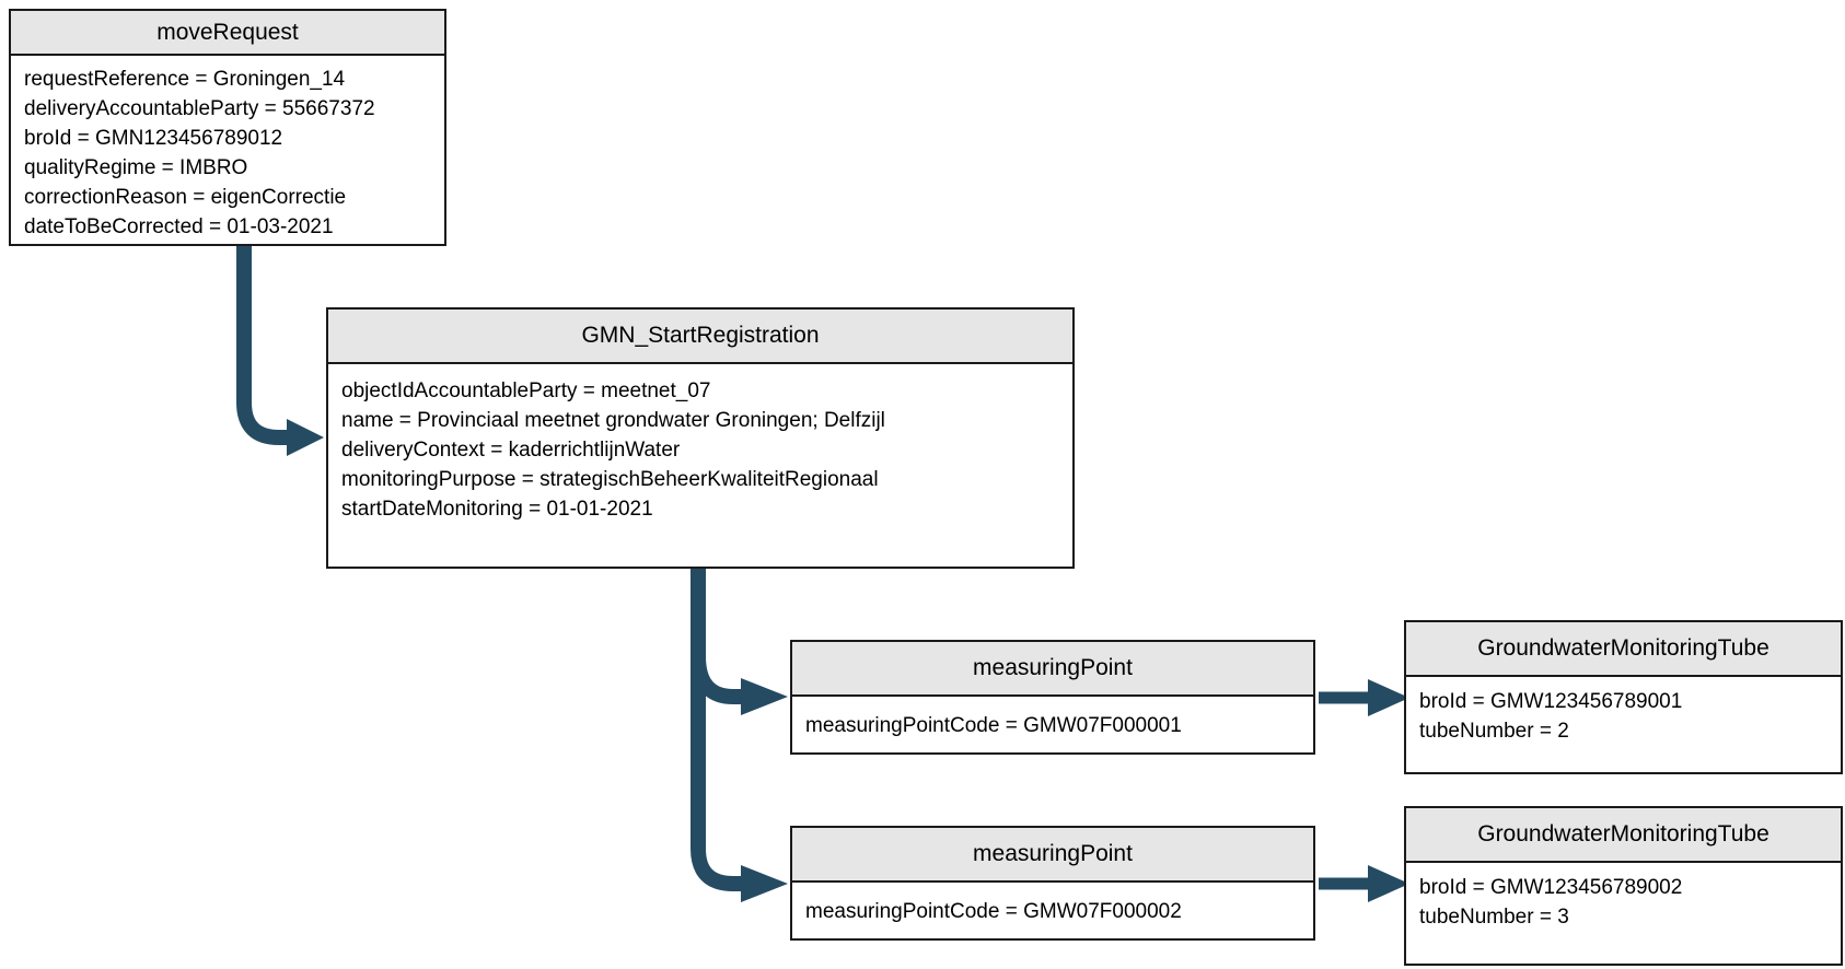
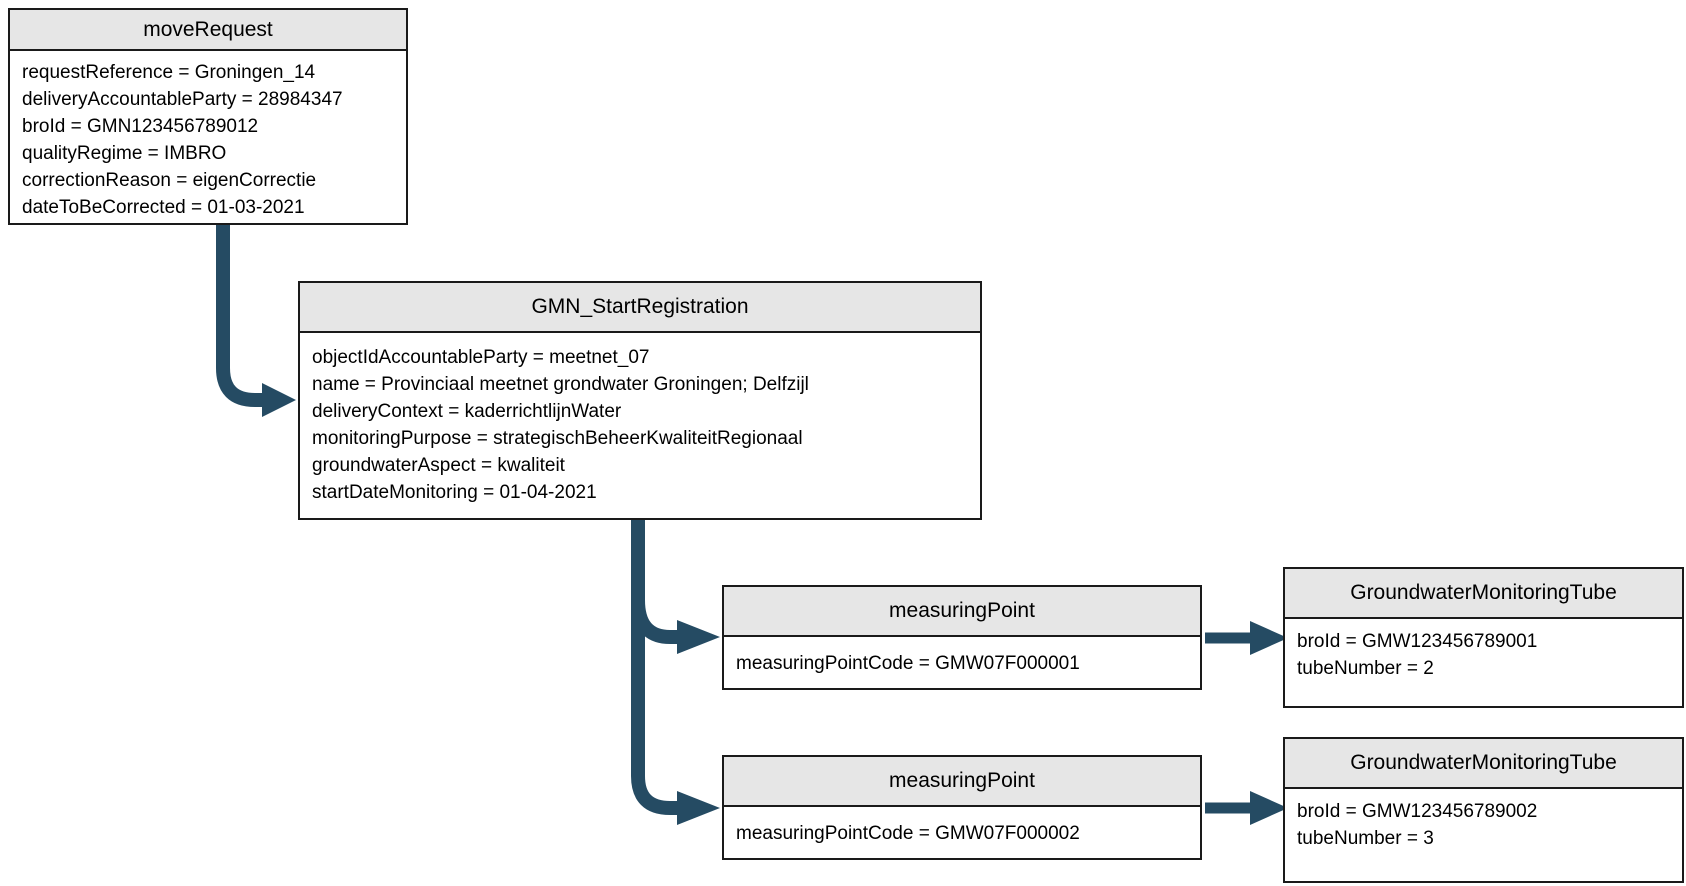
  moveRequest
  requestReference = Groningen_14
- deliveryAccountableParty = 55667372
+ deliveryAccountableParty = 28984347
  broId = GMN123456789012
  qualityRegime = IMBRO
  correctionReason = eigenCorrectie
  dateToBeCorrected = 01-03-2021
  GMN_StartRegistration
  objectIdAccountableParty = meetnet_07
  name = Provinciaal meetnet grondwater Groningen; Delfzijl
  deliveryContext = kaderrichtlijnWater
  monitoringPurpose = strategischBeheerKwaliteitRegionaal
+ groundwaterAspect = kwaliteit
- startDateMonitoring = 01-01-2021
+ startDateMonitoring = 01-04-2021
  measuringPoint
  measuringPointCode = GMW07F000001
  measuringPoint
  measuringPointCode = GMW07F000002
  GroundwaterMonitoringTube
  broId = GMW123456789001
  tubeNumber = 2
  GroundwaterMonitoringTube
  broId = GMW123456789002
  tubeNumber = 3
